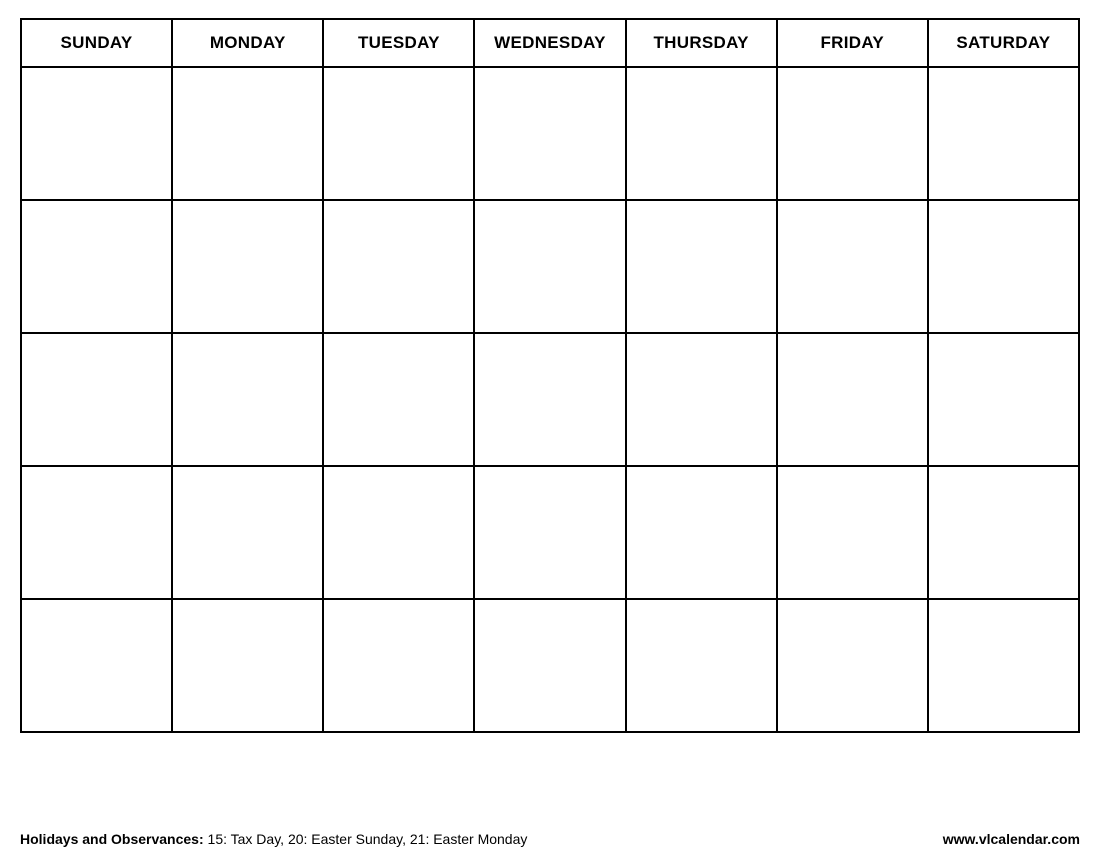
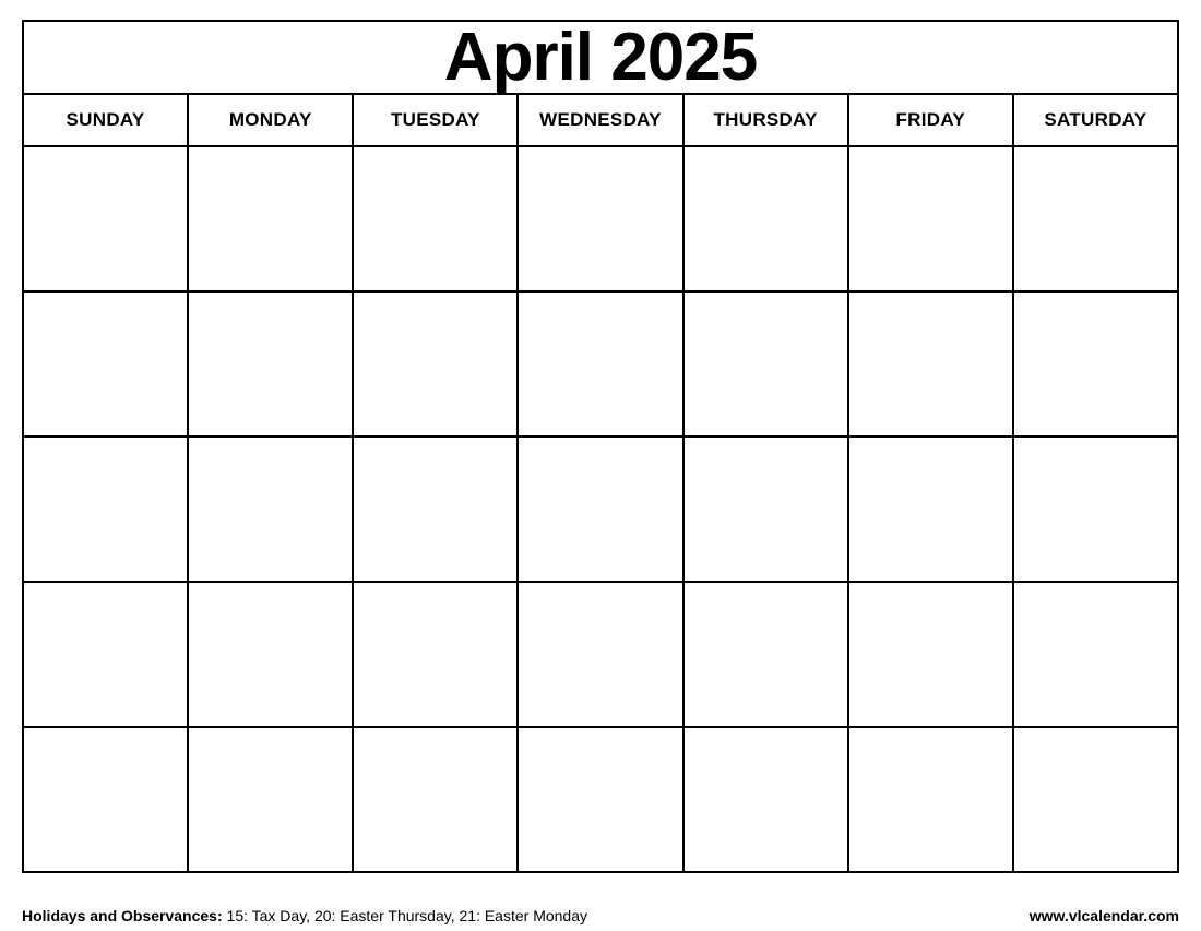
+ April 2025
  SUNDAY	MONDAY	TUESDAY	WEDNESDAY	THURSDAY	FRIDAY	SATURDAY
- Holidays and Observances: 15: Tax Day, 20: Easter Sunday, 21: Easter Monday
+ Holidays and Observances: 15: Tax Day, 20: Easter Thursday, 21: Easter Monday
  www.vlcalendar.com
